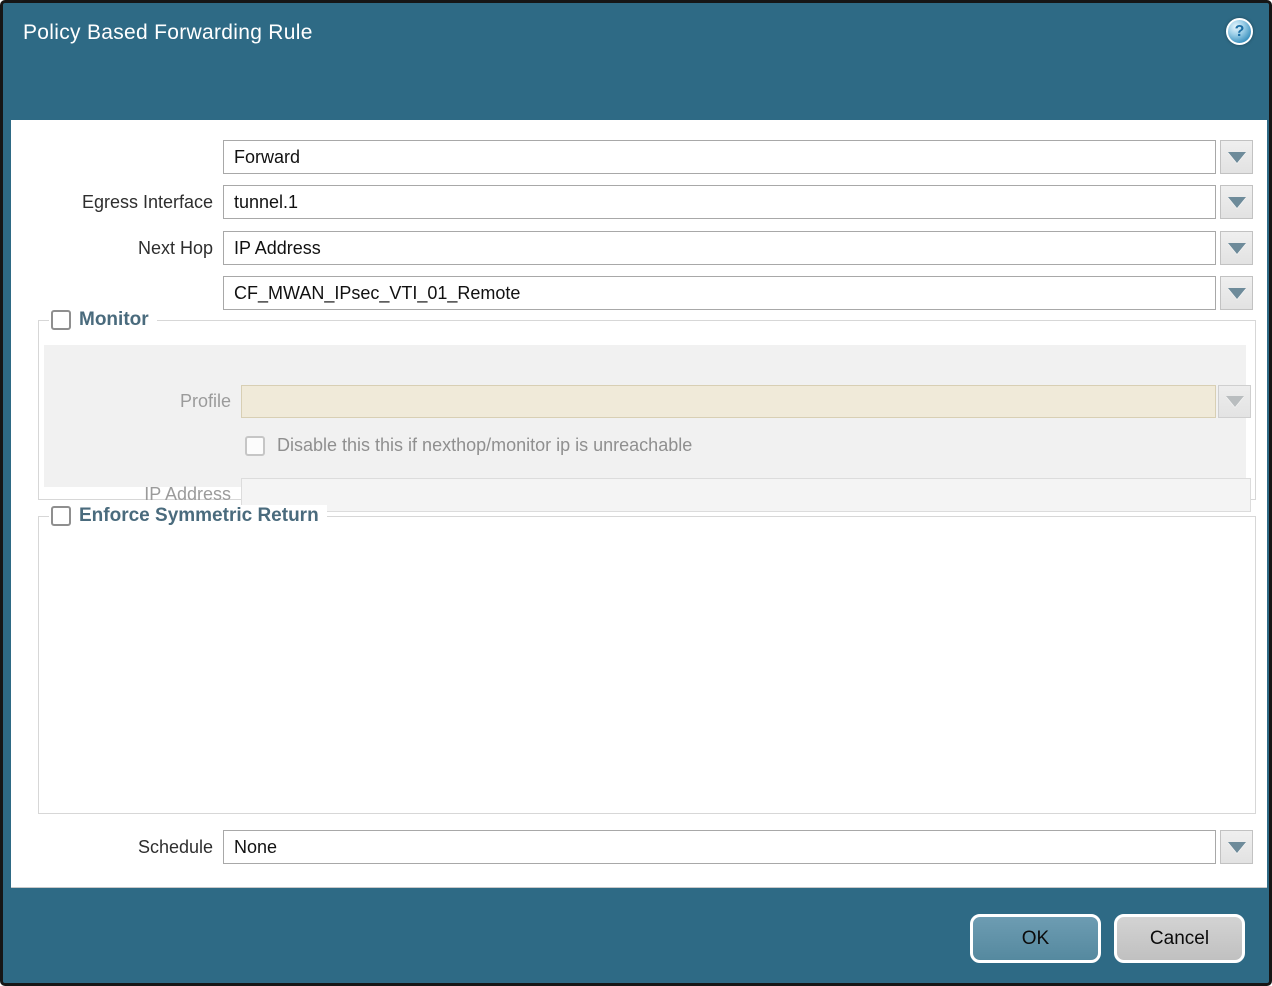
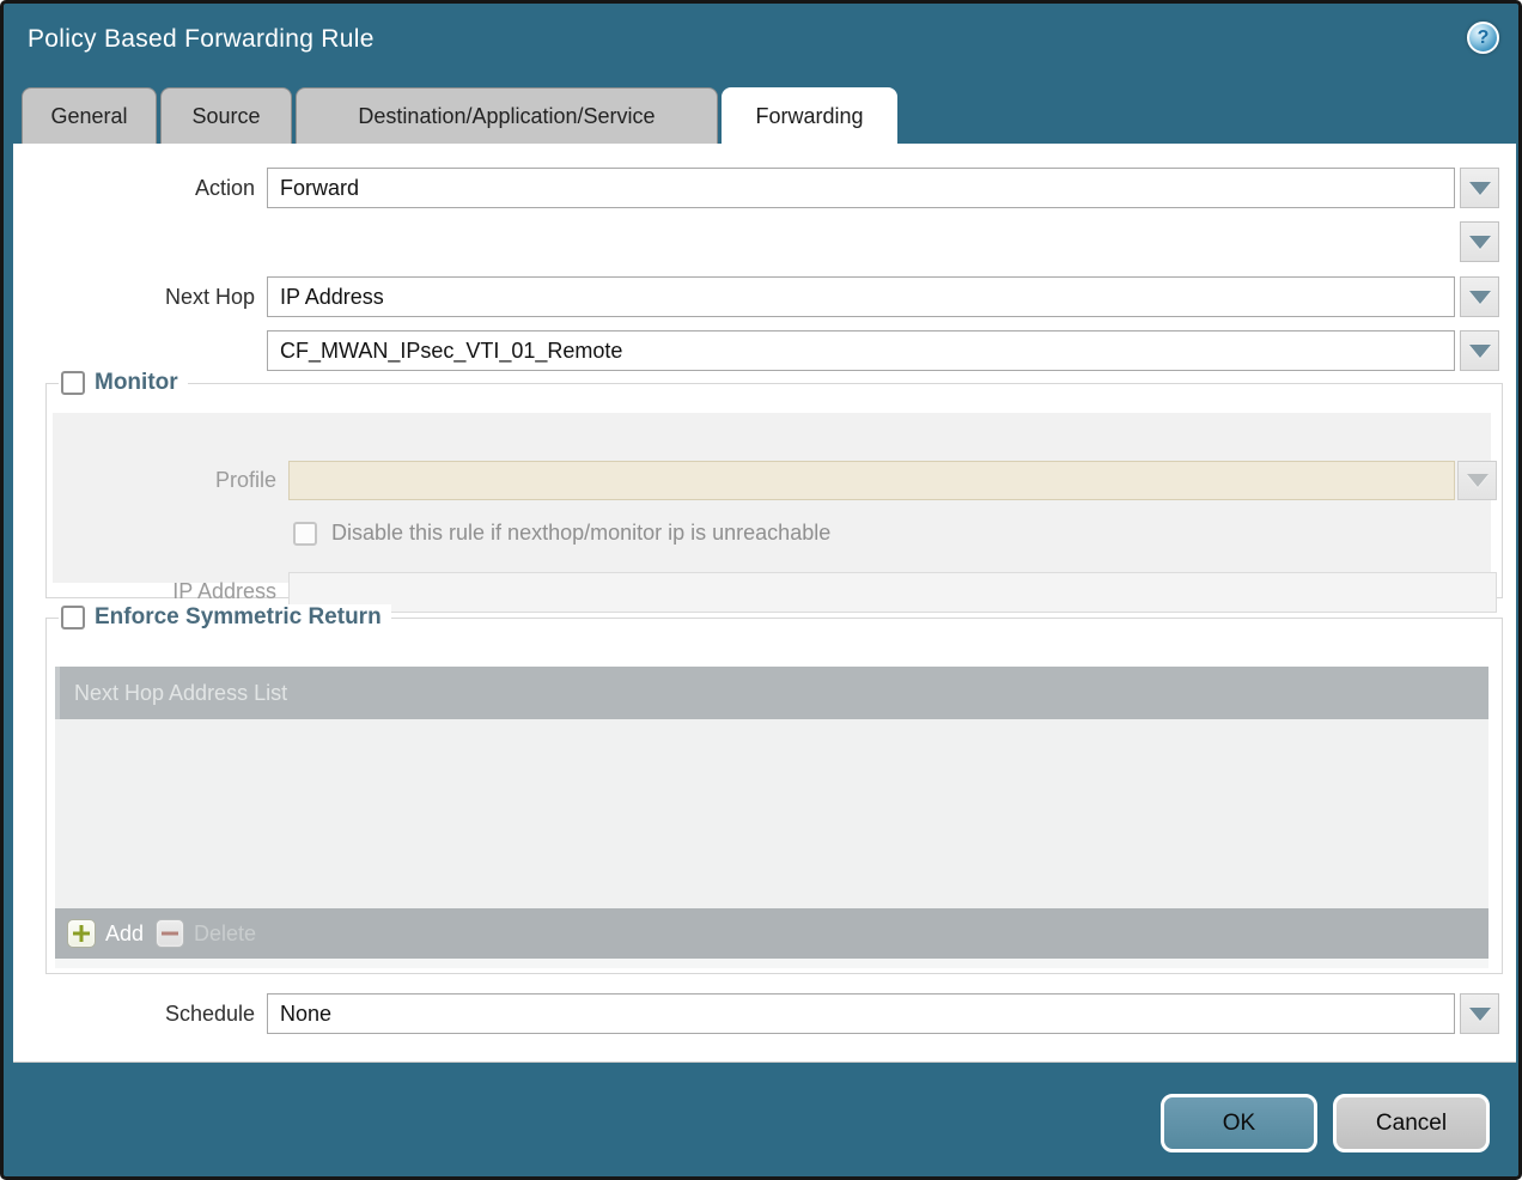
  Policy Based Forwarding Rule
  ?
+ General
+ Source
+ Destination/Application/Service
+ Forwarding
+ Action
  Forward
- Egress Interface
- tunnel.1
  Next Hop
  IP Address
  CF_MWAN_IPsec_VTI_01_Remote
  Monitor
  Profile
- Disable this this if nexthop/monitor ip is unreachable
+ Disable this rule if nexthop/monitor ip is unreachable
  IP Address
  Enforce Symmetric Return
+ Next Hop Address List
+ Add
+ Delete
  Schedule
  None
  OK
  Cancel
